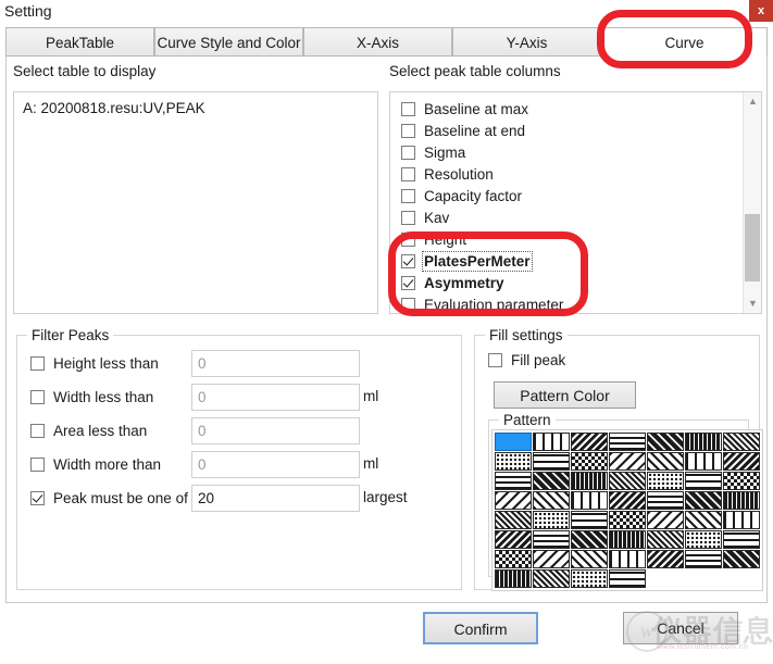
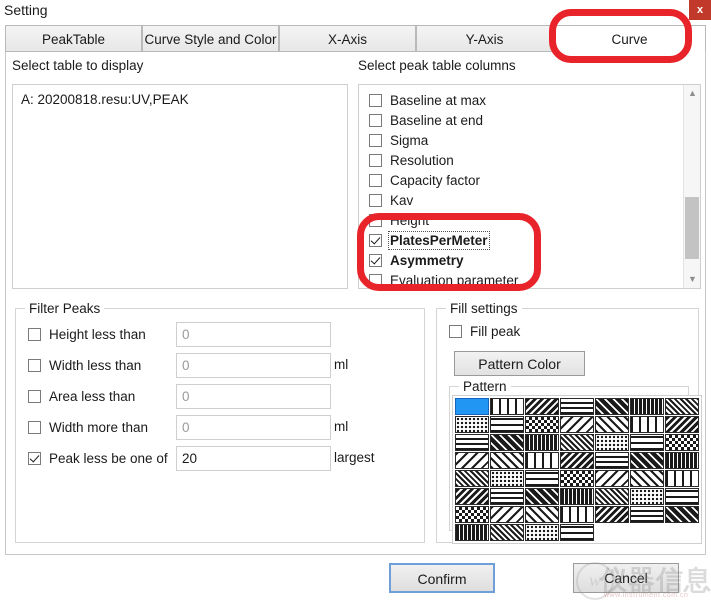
  Setting
  x
  PeakTable
  Curve Style and Color
  X-Axis
  Y-Axis
  Curve
  Select table to display
  A: 20200818.resu:UV,PEAK
  Select peak table columns
  Baseline at max
  Baseline at end
  Sigma
  Resolution
  Capacity factor
  Kav
  Height
  PlatesPerMeter
  Asymmetry
  Evaluation parameter
  ▲
  ▼
  Filter Peaks
  Height less than
  0
  Width less than
  0
  ml
  Area less than
  0
  Width more than
  0
  ml
- Peak must be one of
+ Peak less be one of
  20
  largest
  Fill settings
  Fill peak
  Pattern Color
  Pattern
  Confirm
  Cancel
  w
  仪器信息
